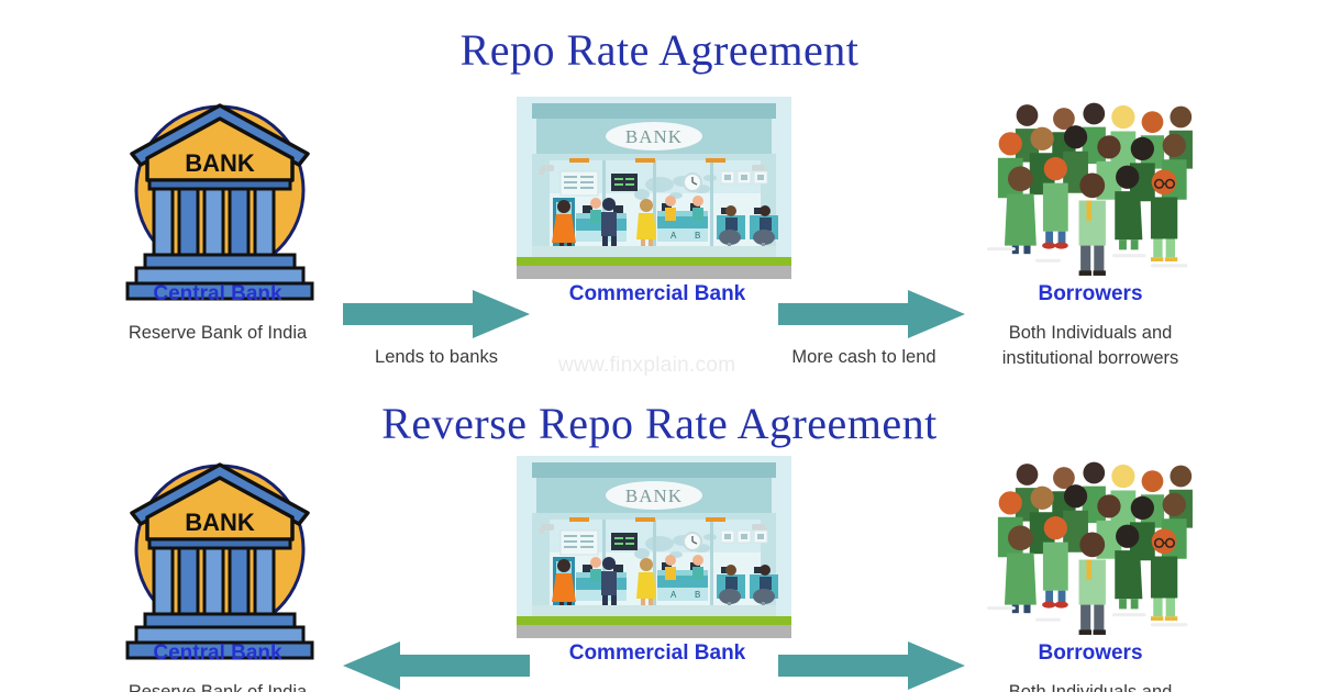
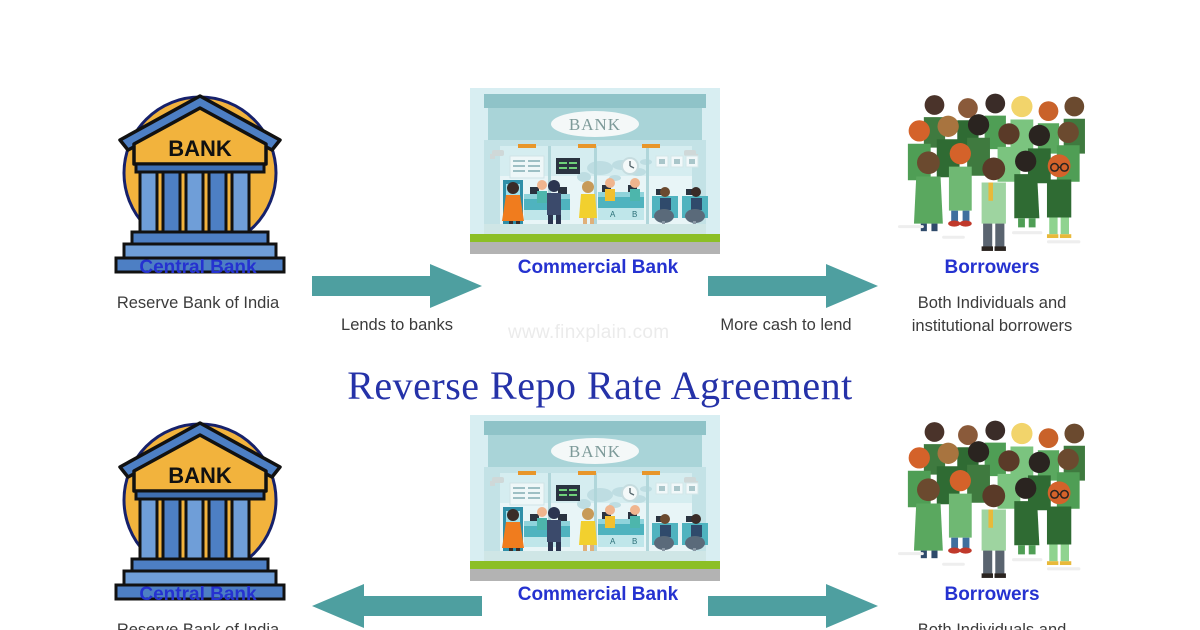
- Repo Rate Agreement
  Central Bank
  Reserve Bank of India
  Commercial Bank
  Borrowers
  Both Individuals and
  institutional borrowers
  Lends to banks
  More cash to lend
  Reverse Repo Rate Agreement
  Central Bank
  Commercial Bank
  Borrowers
